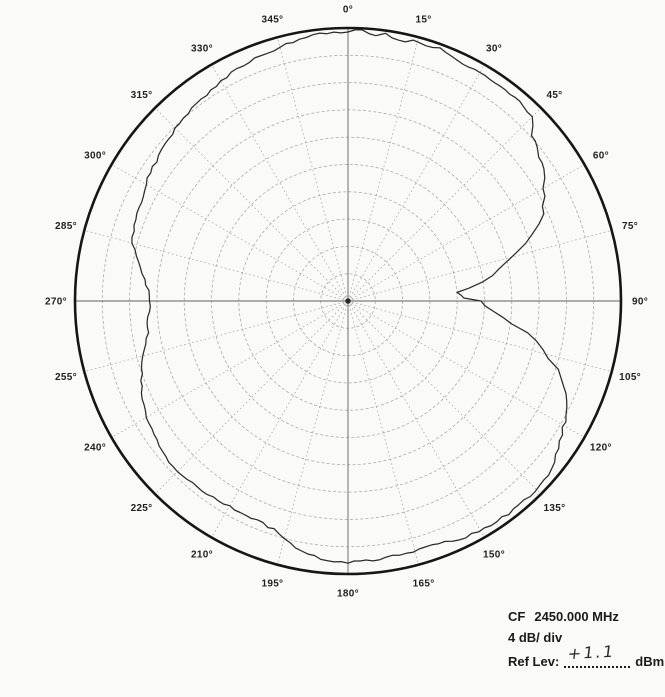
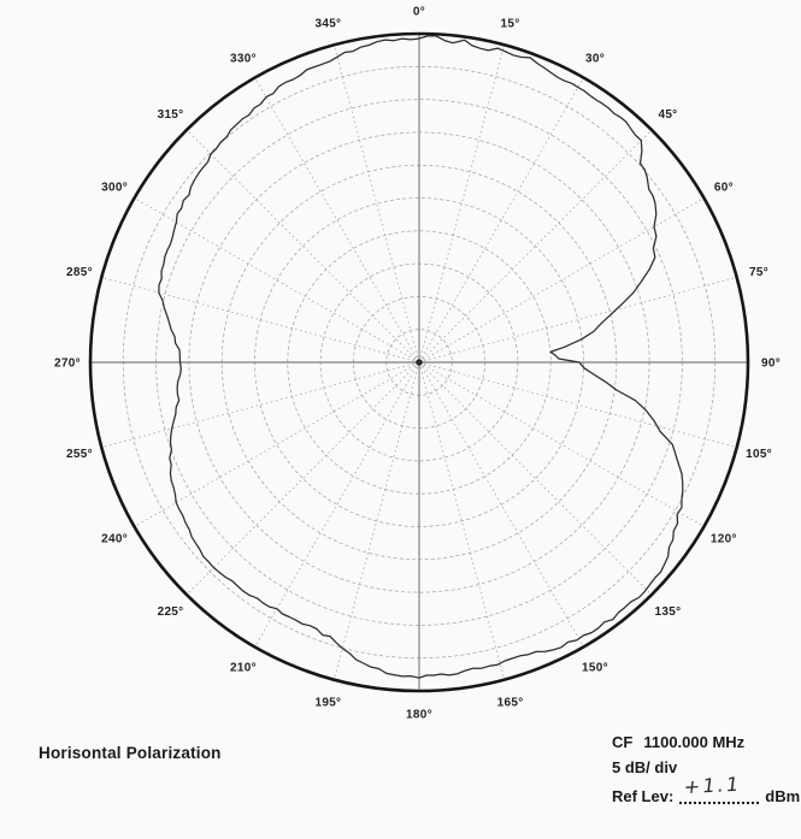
  0°
  15°
  30°
  45°
  60°
  75°
  90°
  105°
  120°
  135°
  150°
  165°
  180°
  195°
  210°
  225°
  240°
  255°
  270°
  285°
  300°
  315°
  330°
  345°
+ Horisontal Polarization
- CF 2450.000 MHz
+ CF 1100.000 MHz
- 4 dB/ div
+ 5 dB/ div
  Ref Lev:
  dBm
